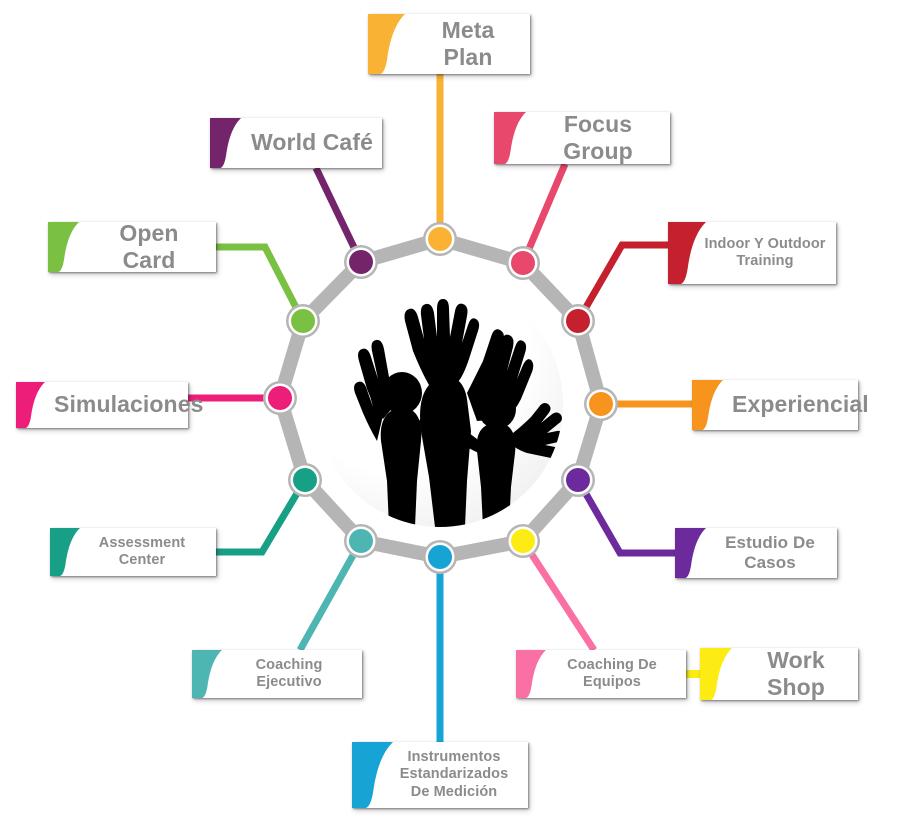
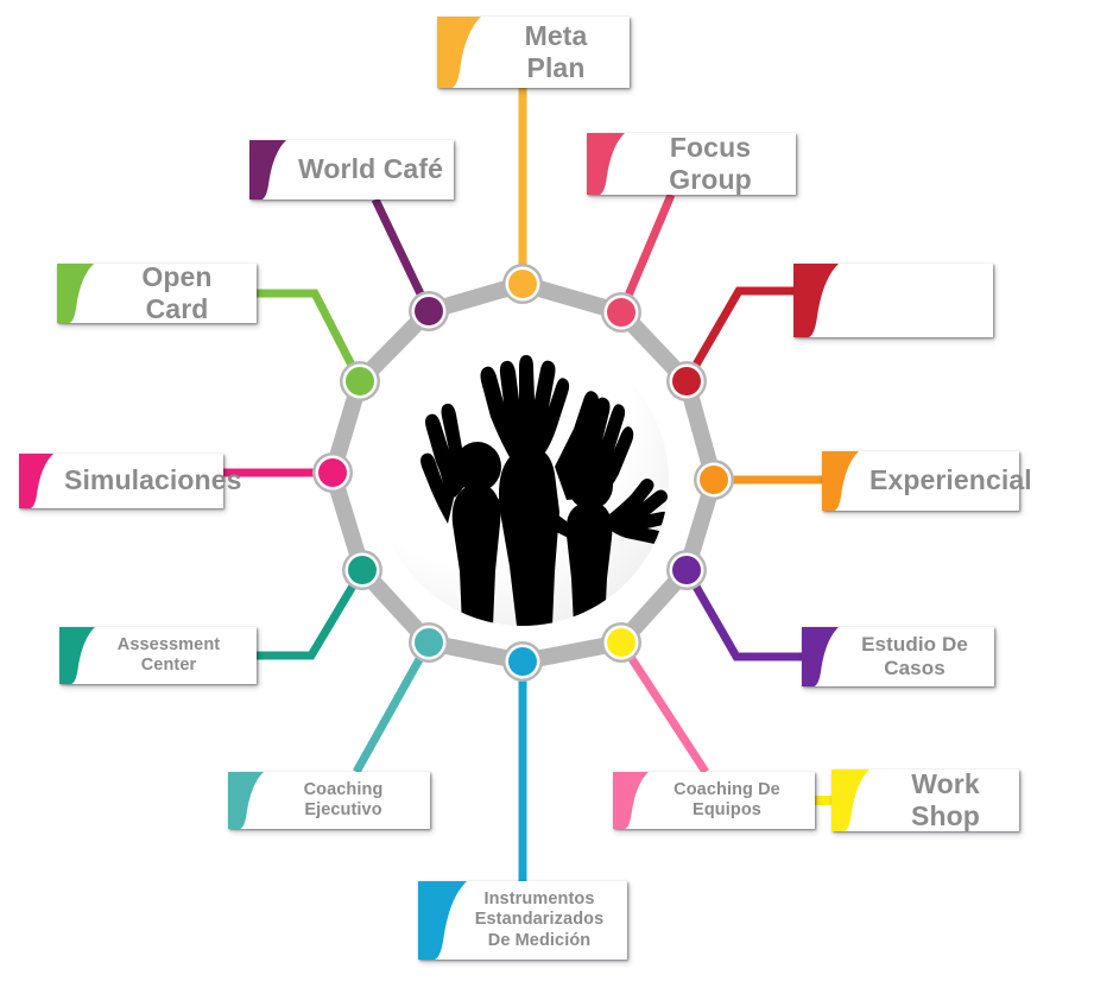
  Meta Plan
  Focus Group
- Indoor Y Outdoor
- Training
  Experiencial
  Estudio De Casos
  Work Shop
  Coaching De Equipos
  Instrumentos
  Estandarizados
  De Medición
  Coaching Ejecutivo
  Assessment Center
  Simulaciones
  Open Card
  World Café
